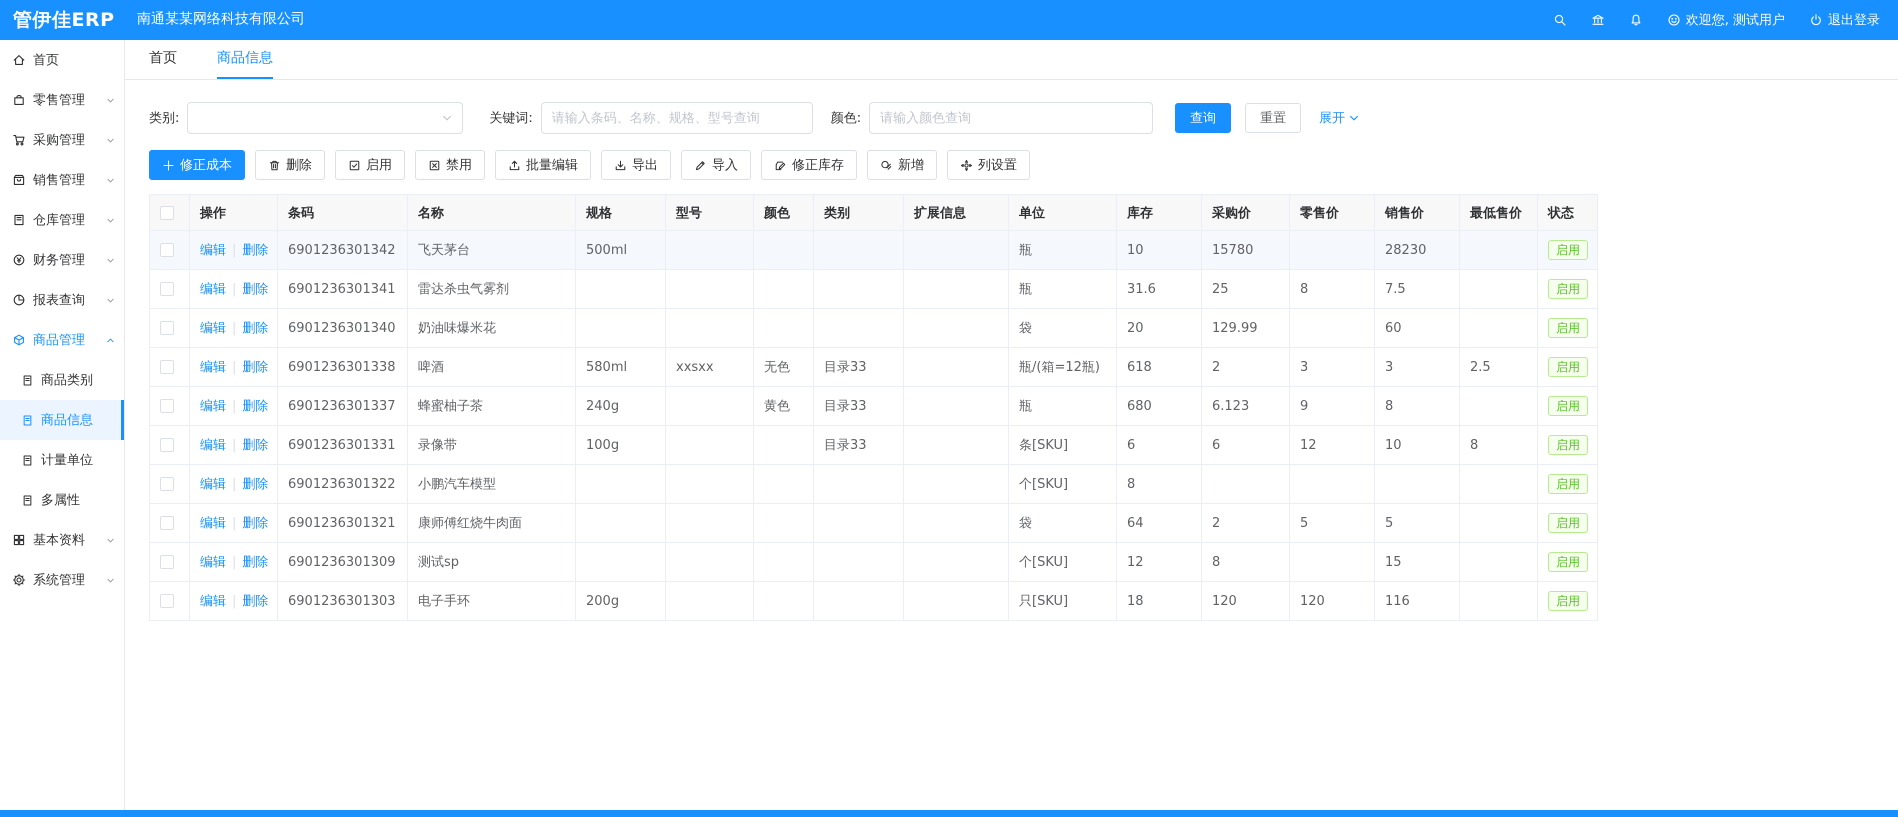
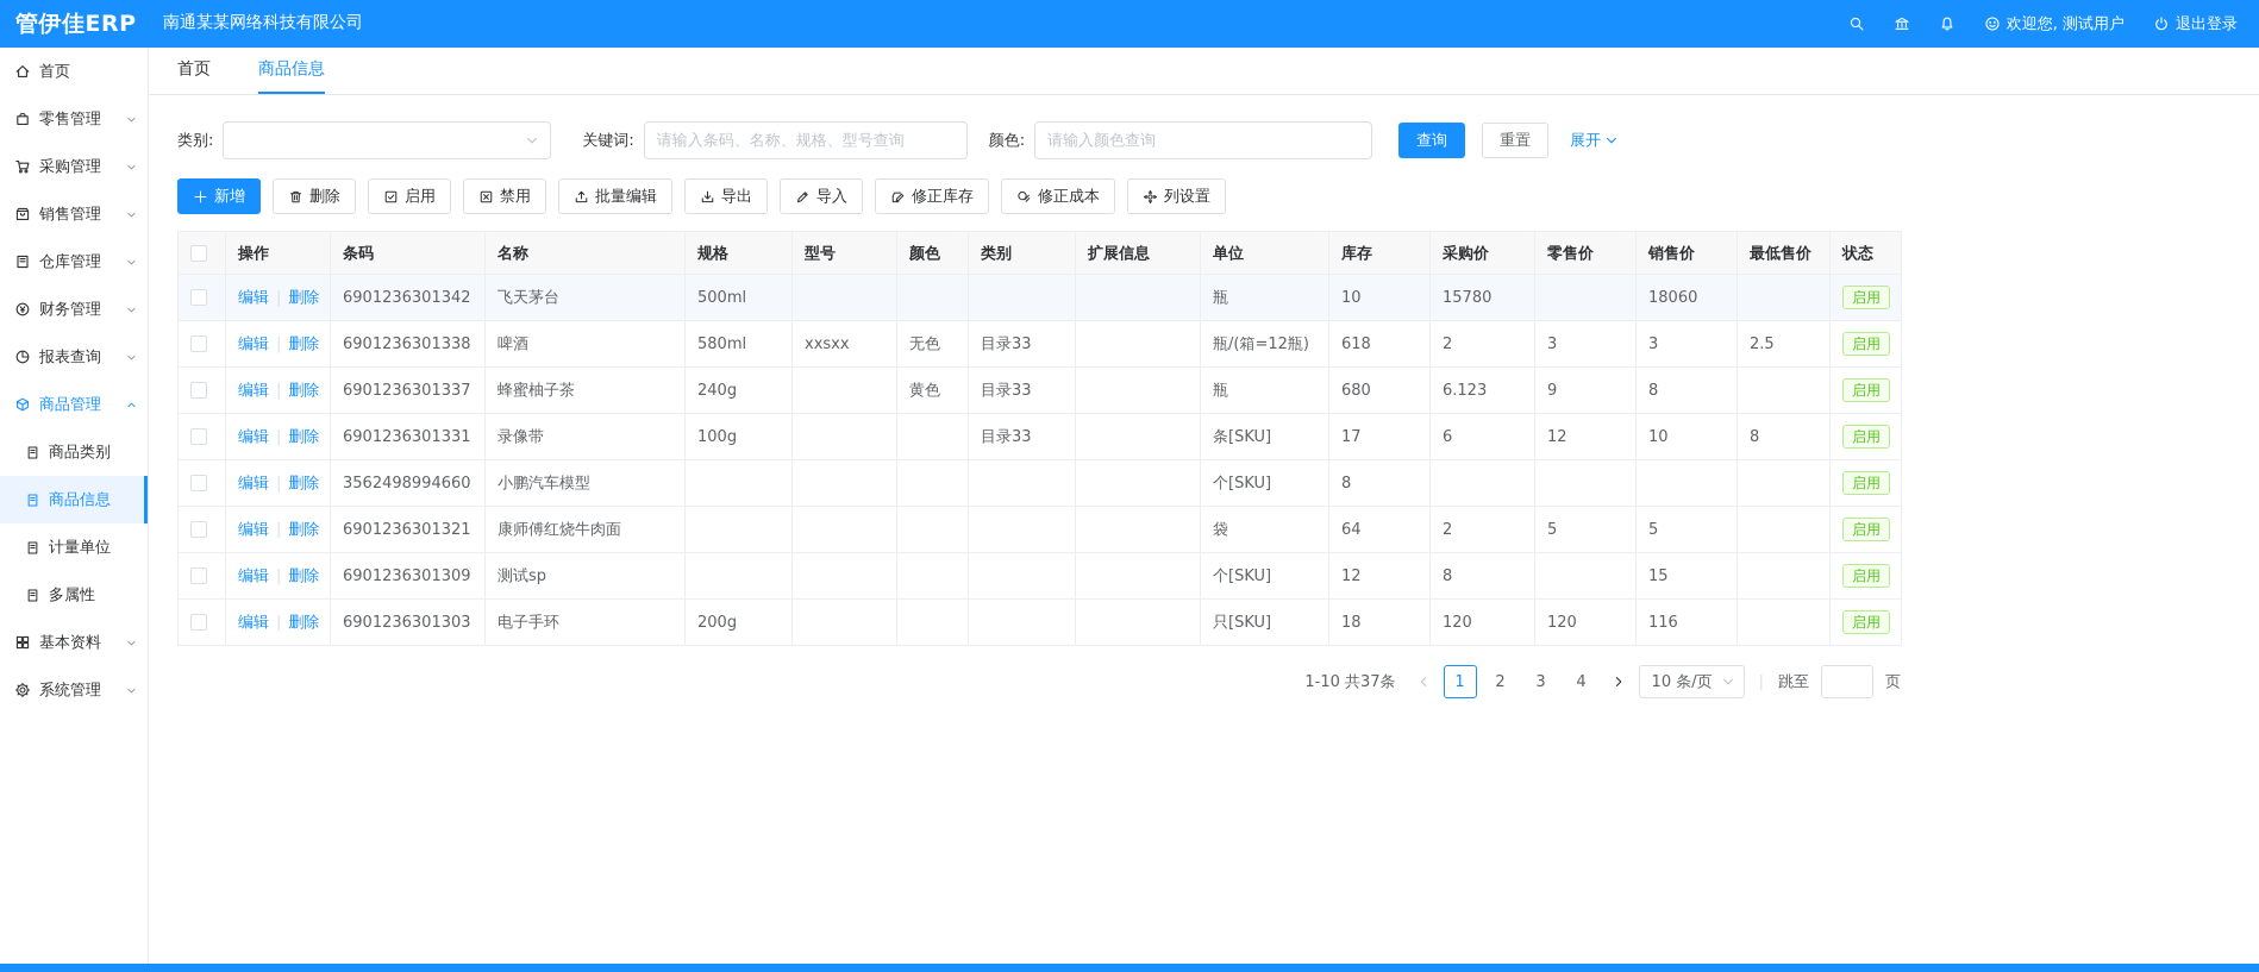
  管伊佳ERP
  南通某某网络科技有限公司
  欢迎您, 测试用户
  退出登录
  首页
  零售管理
  采购管理
  销售管理
  仓库管理
  财务管理
  报表查询
  商品管理
  商品类别
  商品信息
  计量单位
  多属性
  基本资料
  系统管理
  首页
  商品信息
  类别:
  关键词:
  请输入条码、名称、规格、型号查询
  颜色:
  请输入颜色查询
  查询
  重置
  展开
- 修正成本
+ 新增
  删除
  启用
  禁用
  批量编辑
  导出
  导入
  修正库存
- 新增
+ 修正成本
  列设置
  	操作	条码	名称	规格	型号	颜色	类别	扩展信息	单位	库存	采购价	零售价	销售价	最低售价	状态
- 	编辑 删除	6901236301342	飞天茅台	500ml					瓶	10	15780		28230		启用
+ 	编辑 删除	6901236301342	飞天茅台	500ml					瓶	10	15780		18060		启用
- 	编辑 | 删除	6901236301341	雷达杀虫气雾剂						瓶	31.6	25	8	7.5		启用
- 	编辑 | 删除	6901236301340	奶油味爆米花						袋	20	129.99		60		启用
  	编辑 | 删除	6901236301338	啤酒	580ml	xxsxx	无色	目录33		瓶/(箱=12瓶)	618	2	3	3	2.5	启用
  	编辑 | 删除	6901236301337	蜂蜜柚子茶	240g		黄色	目录33		瓶	680	6.123	9	8		启用
- 	编辑 | 删除	6901236301331	录像带	100g			目录33		条[SKU]	6	6	12	10	8	启用
+ 	编辑 | 删除	6901236301331	录像带	100g			目录33		条[SKU]	17	6	12	10	8	启用
- 	编辑 | 删除	6901236301322	小鹏汽车模型						个[SKU]	8					启用
+ 	编辑 | 删除	3562498994660	小鹏汽车模型						个[SKU]	8					启用
  	编辑 | 删除	6901236301321	康师傅红烧牛肉面						袋	64	2	5	5		启用
  	编辑 | 删除	6901236301309	测试sp						个[SKU]	12	8		15		启用
  	编辑 | 删除	6901236301303	电子手环	200g					只[SKU]	18	120	120	116		启用
+ 1-10 共37条
+ 1
+ 2
+ 3
+ 4
+ 10 条/页
+ |
+ 跳至
+ 页
